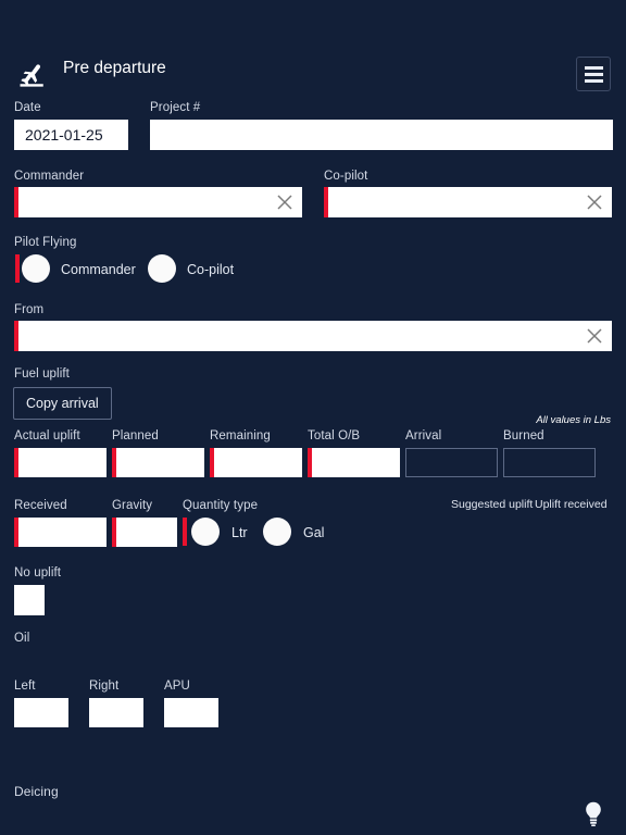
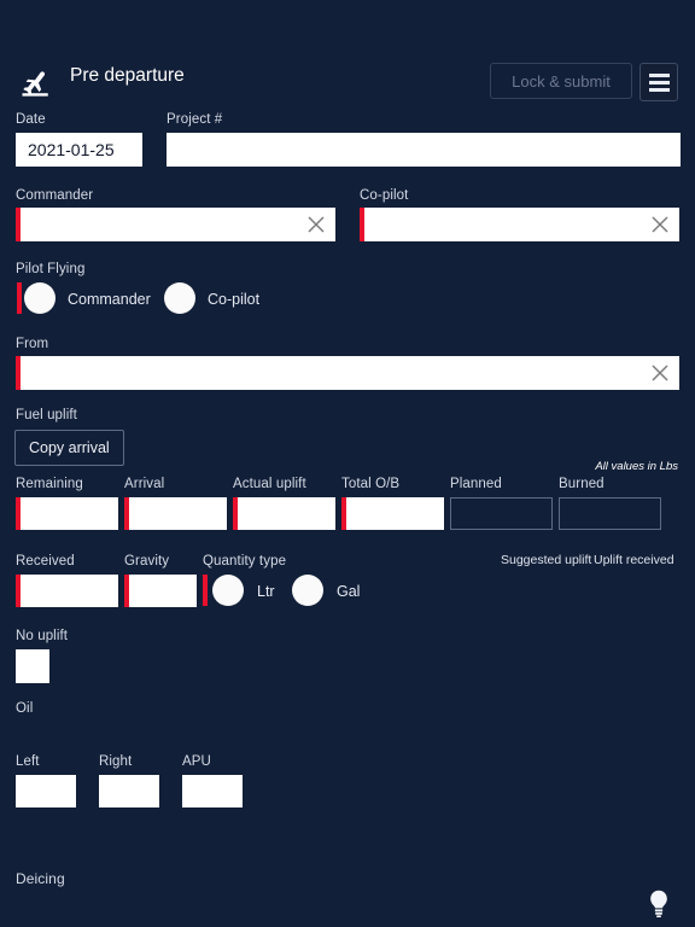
  Pre departure
+ Lock & submit
  Date
  2021-01-25
  Project #
  Commander
  Co-pilot
  Pilot Flying
  Commander
  Co-pilot
  From
  Fuel uplift
  Copy arrival
  All values in Lbs
- Actual uplift
+ Remaining
- Planned
+ Arrival
- Remaining
+ Actual uplift
  Total O/B
- Arrival
+ Planned
  Burned
  Received
  Gravity
  Quantity type
  Ltr
  Gal
  Suggested uplift
  Uplift received
  No uplift
  Oil
  Left
  Right
  APU
  Deicing
